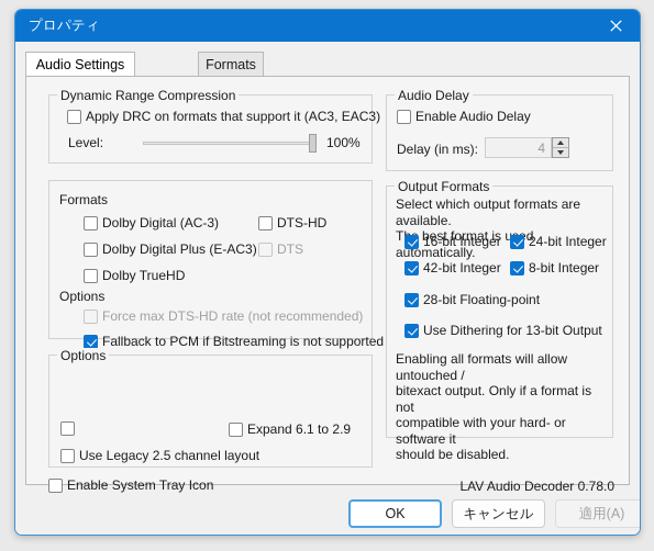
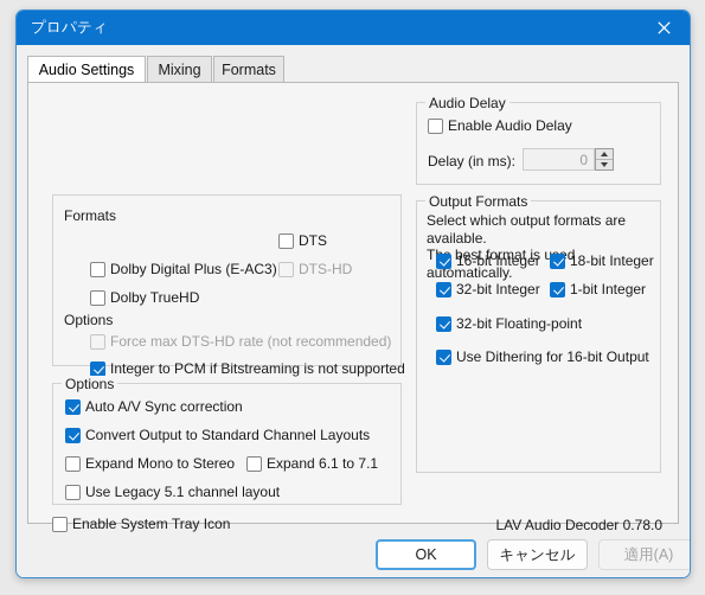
  プロパティ
  Audio Settings
+ Mixing
  Formats
- Dynamic Range Compression
- Apply DRC on formats that support it (AC3, EAC3)
- Level:
- 100%
  Formats
- Dolby Digital (AC-3)
- DTS-HD
+ DTS
  Dolby Digital Plus (E-AC3)
- DTS
+ DTS-HD
  Dolby TrueHD
  Options
  Force max DTS-HD rate (not recommended)
- Fallback to PCM if Bitstreaming is not supported
+ Integer to PCM if Bitstreaming is not supported
  Options
+ Auto A/V Sync correction
+ Convert Output to Standard Channel Layouts
+ Expand Mono to Stereo
- Expand 6.1 to 2.9
+ Expand 6.1 to 7.1
- Use Legacy 2.5 channel layout
+ Use Legacy 5.1 channel layout
  Audio Delay
  Enable Audio Delay
  Delay (in ms):
- 4
+ 0
  Output Formats
  Select which output formats are available.
  T best format is ud automatically.
  16-bit Integer
- 24-bit Integer
+ 18-bit Integer
- 42-bit Integer
+ 32-bit Integer
- 8-bit Integer
+ 1-bit Integer
- 28-bit Floating-point
+ 32-bit Floating-point
- Use Dithering for 13-bit Output
+ Use Dithering for 16-bit Output
- Enabling all formats will allow untouched /
- bitexact output. Only if a format is not
- compatible with your hard- or software it
- should be disabled.
  Enable System Tray Icon
  LAV Audio Decoder 0.78.0
  OK
  キャンセル
  適用(A)
